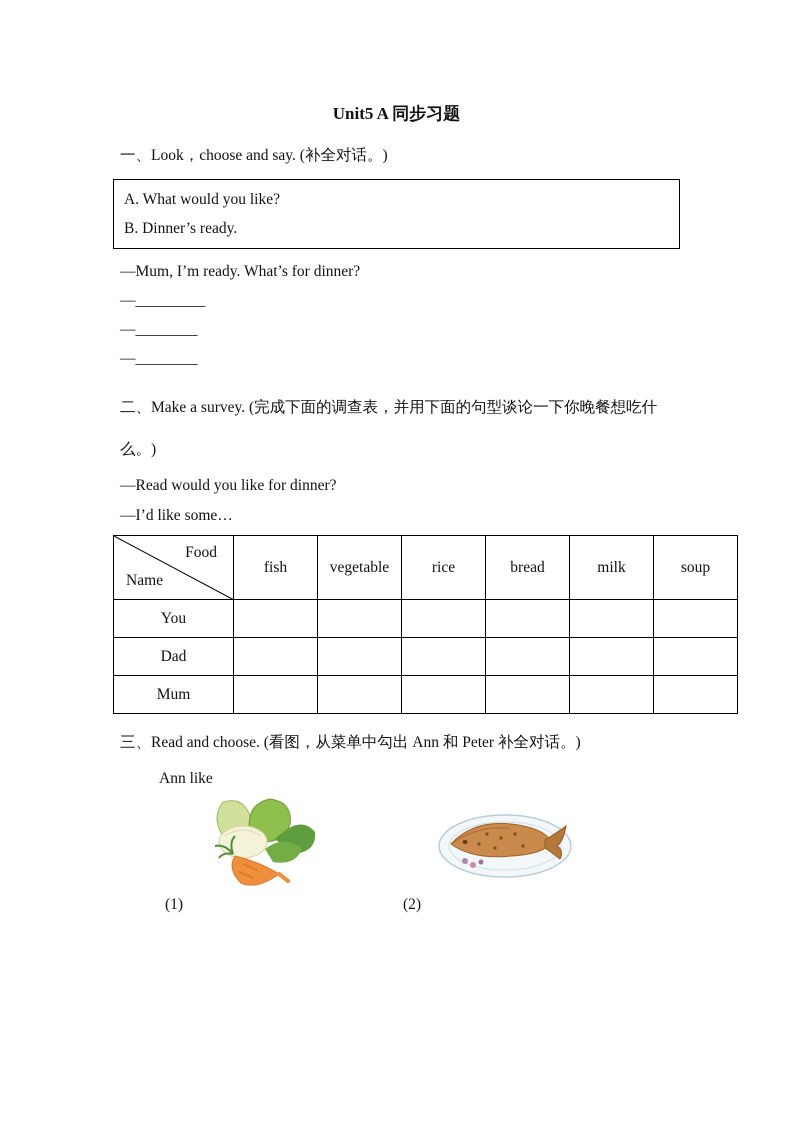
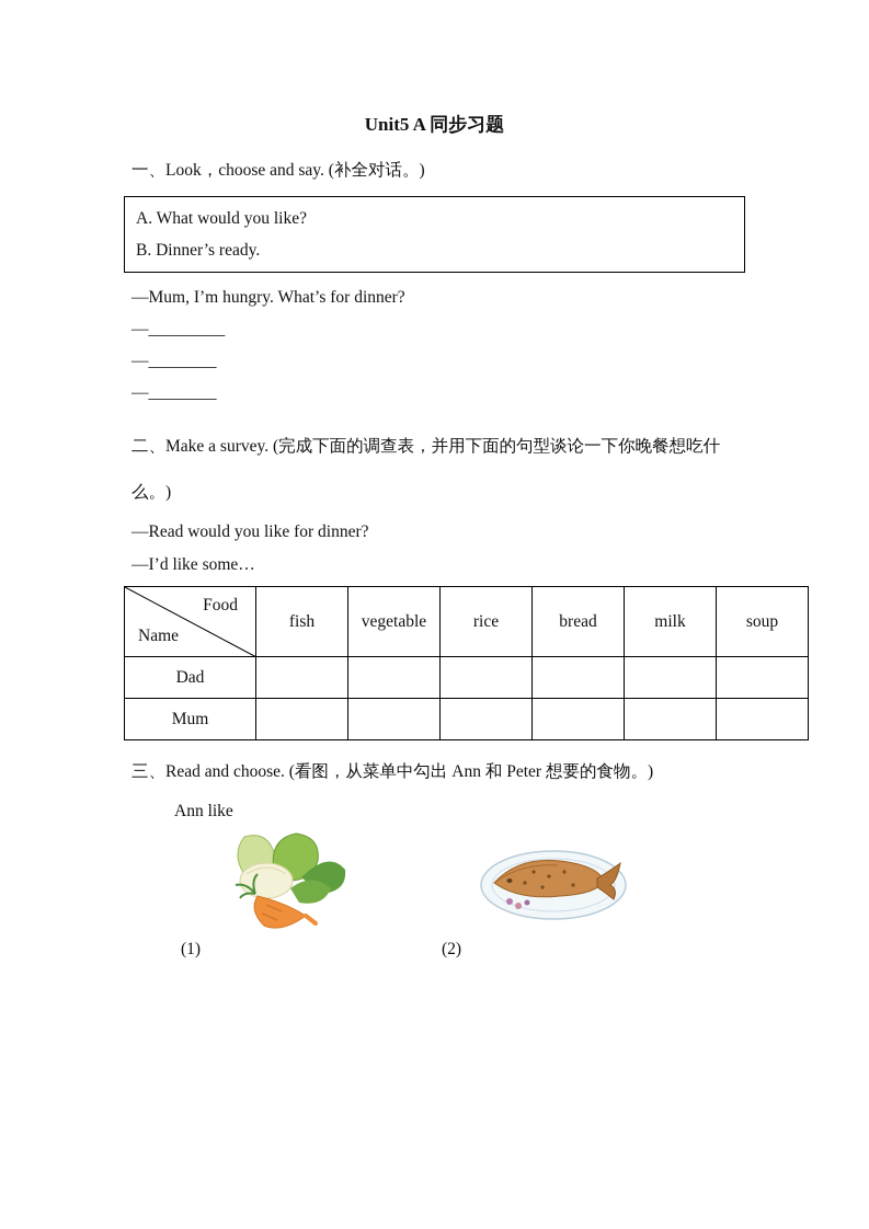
  Unit5 A 同步习题
  一、Look，choose and say. (补全对话。)
  A. What would you like?
  B. Dinner’s ready.
- —Mum, I’m ready. What’s for dinner?
+ —Mum, I’m hungry. What’s for dinner?
  —_________
  —________
  —________
  二、Make a survey. (完成下面的调查表，并用下面的句型谈论一下你晚餐想吃什
  么。)
  —Read would you like for dinner?
  —I’d like some…
  Food Name	fish	vegetable	rice	bread	milk	soup
- You
  Dad
  Mum
- 三、Read and choose. (看图，从菜单中勾出 Ann 和 Peter 补全对话。)
+ 三、Read and choose. (看图，从菜单中勾出 Ann 和 Peter 想要的食物。)
  Ann like
  (1)
  (2)
